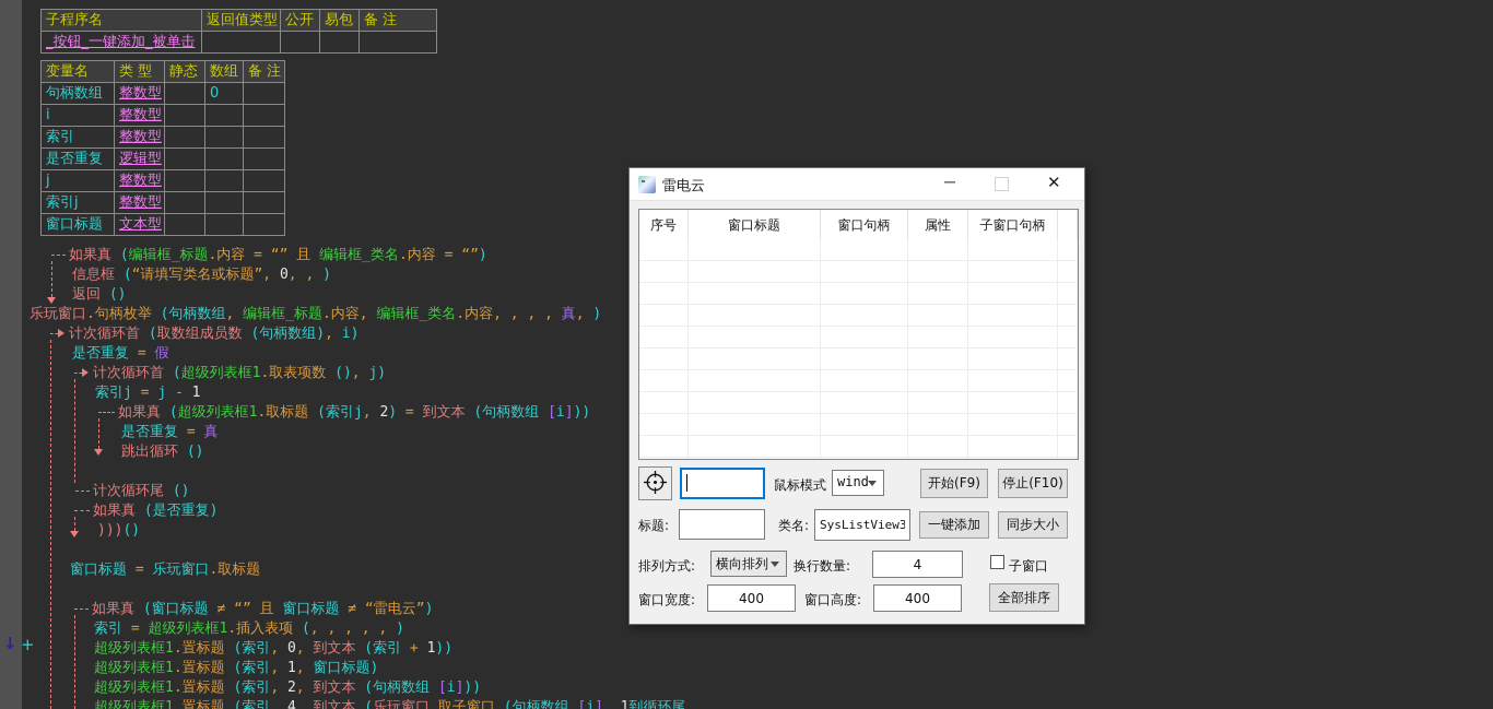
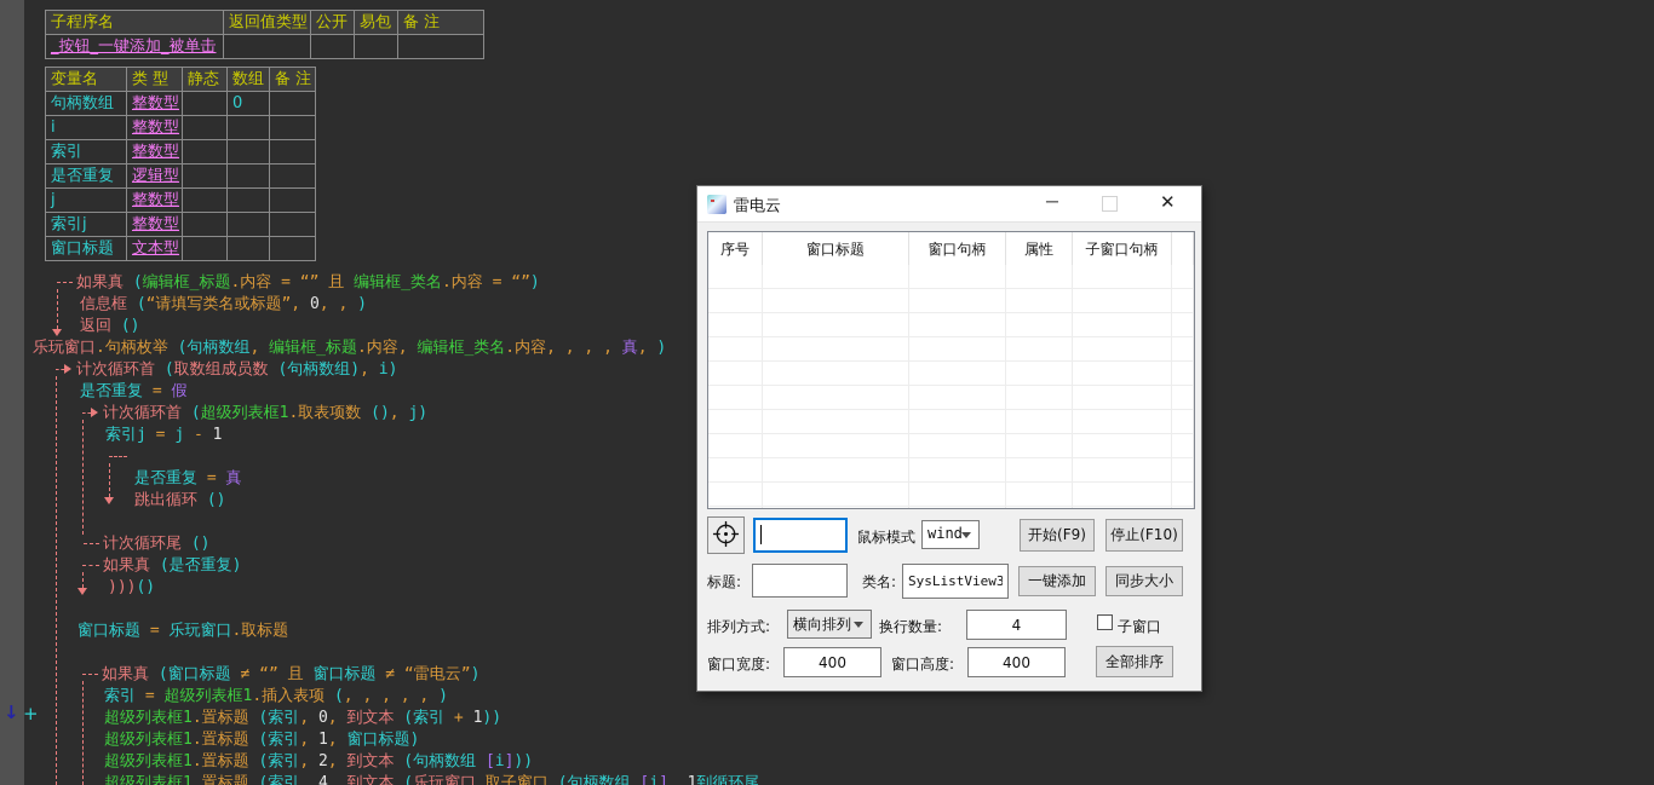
  ↓
  +
  子程序名
  返回值类型
  公开
  易包
  备 注
  _按钮_一键添加_被单击
  变量名
  类 型
  静态
  数组
  备 注
  句柄数组
  整数型
  0
  i
  整数型
  索引
  整数型
  是否重复
  逻辑型
  j
  整数型
  索引j
  整数型
  窗口标题
  文本型
  如果真 (编辑框_标题.内容 = “” 且 编辑框_类名.内容 = “”)
  信息框 (“请填写类名或标题”, 0, , )
  返回 ()
  乐玩窗口.句柄枚举 (句柄数组, 编辑框_标题.内容, 编辑框_类名.内容, , , , 真, )
  计次循环首 (取数组成员数 (句柄数组), i)
  是否重复 = 假
  计次循环首 (超级列表框1.取表项数 (), j)
  索引j = j - 1
- 如果真 (超级列表框1.取标题 (索引j, 2) = 到文本 (句柄数组 [i]))
  是否重复 = 真
  跳出循环 ()
  计次循环尾 ()
  如果真 (是否重复)
  )))()
  窗口标题 = 乐玩窗口.取标题
  如果真 (窗口标题 ≠ “” 且 窗口标题 ≠ “雷电云”)
  索引 = 超级列表框1.插入表项 (, , , , , )
  超级列表框1.置标题 (索引, 0, 到文本 (索引 + 1))
  超级列表框1.置标题 (索引, 1, 窗口标题)
  超级列表框1.置标题 (索引, 2, 到文本 (句柄数组 [i]))
  超级列表框1.置标题 (索引 4, 到文本 (乐玩窗口.取子窗口 (句柄数组 [i] 1到循环尾
  雷电云
  ─
  ✕
  序号
  窗口标题
  窗口句柄
  属性
  子窗口句柄
  鼠标模式
  wind
  开始(F9)
  停止(F10)
  标题:
  类名:
  SysListView3
  一键添加
  同步大小
  排列方式:
  横向排列
  换行数量:
  4
  子窗口
  窗口宽度:
  400
  窗口高度:
  400
  全部排序
